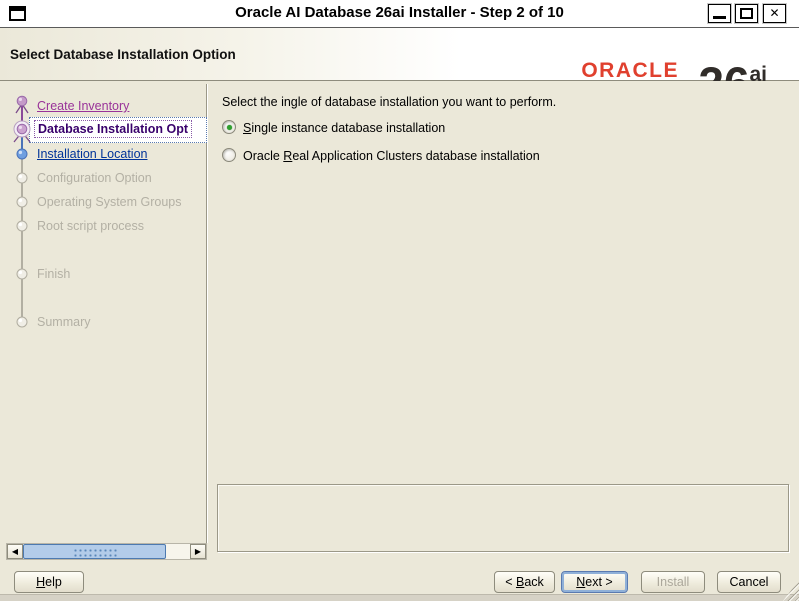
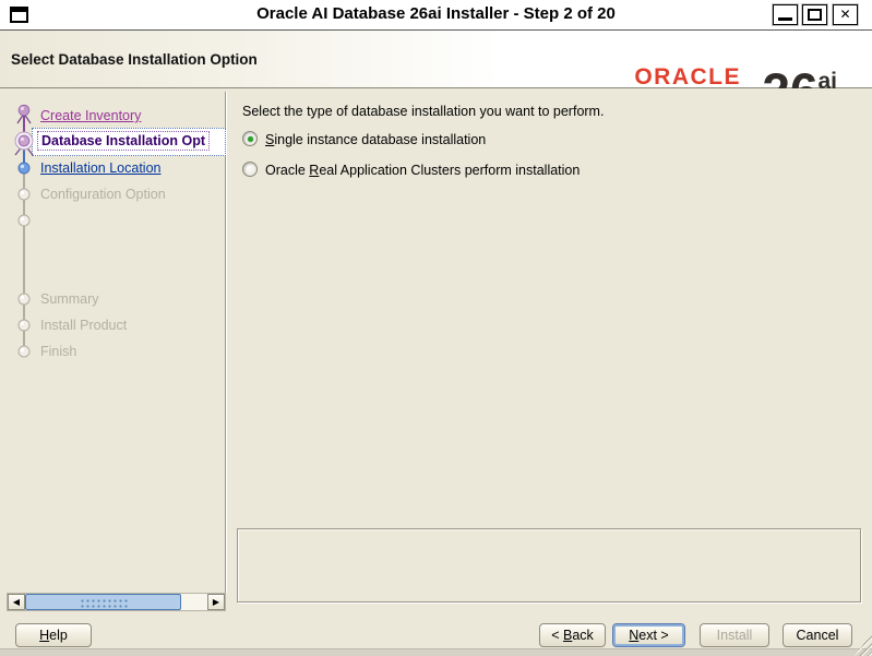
- Oracle AI Database 26ai Installer - Step 2 of 10
+ Oracle AI Database 26ai Installer - Step 2 of 20
  ✕
  Select Database Installation Option
  ORACLE
  Create Inventory
  Database Installation Opt
  Installation Location
  Configuration Option
- Operating System Groups
- Root script process
- Finish
+ Summary
+ Install Product
- Summary
+ Finish
  ◀
  ▶
- Select the ingle of database installation you want to perform.
+ Select the type of database installation you want to perform.
  Single instance database installation
- Oracle Real Application Clusters database installation
+ Oracle Real Application Clusters perform installation
  Help
  < Back
  Next >
  Install
  Cancel
